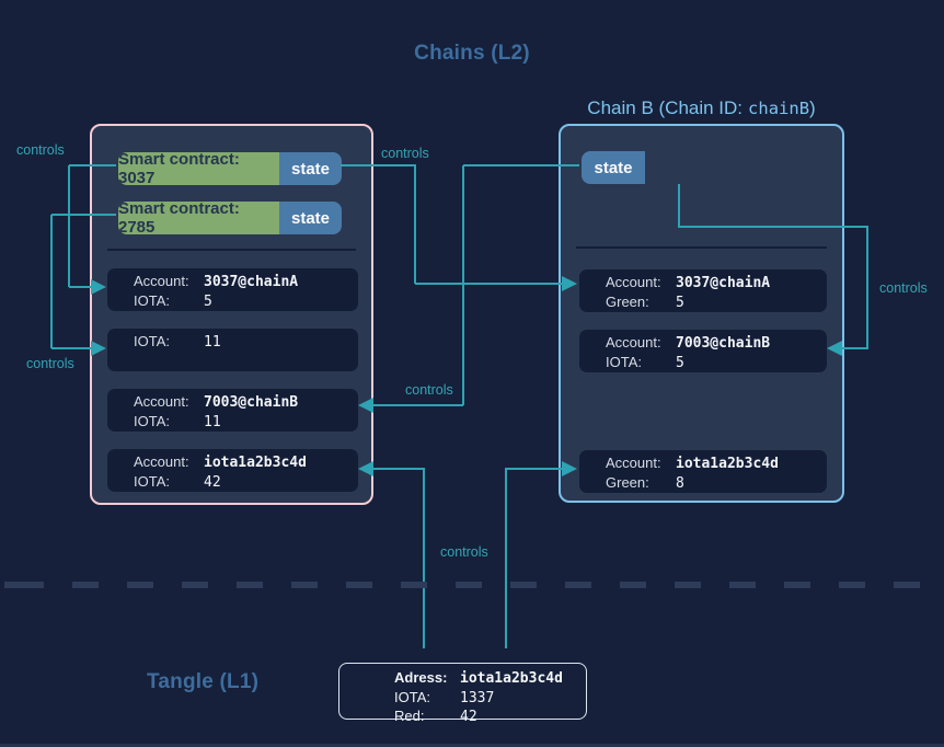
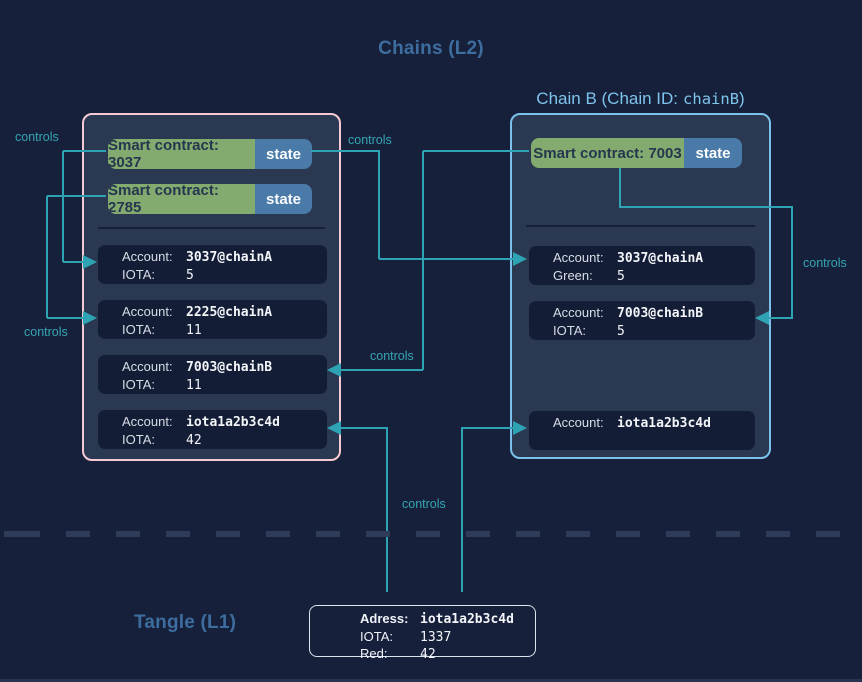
  Chains (L2)
  Tangle (L1)
  Chain B (Chain ID: chainB)
  Smart contract: 3037
  state
  Smart contract: 2785
  state
  Account: 3037@chainA
  IOTA: 5
+ Account: 2225@chainA
  IOTA: 11
  Account: 7003@chainB
  IOTA: 11
  Account: iota1a2b3c4d
  IOTA: 42
+ Smart contract: 7003
  state
  Account: 3037@chainA
  Green: 5
  Account: 7003@chainB
  IOTA: 5
  Account: iota1a2b3c4d
- Green: 8
  controls
  controls
  controls
  controls
  controls
  controls
  Adress: iota1a2b3c4d
  IOTA: 1337
  Red: 42
